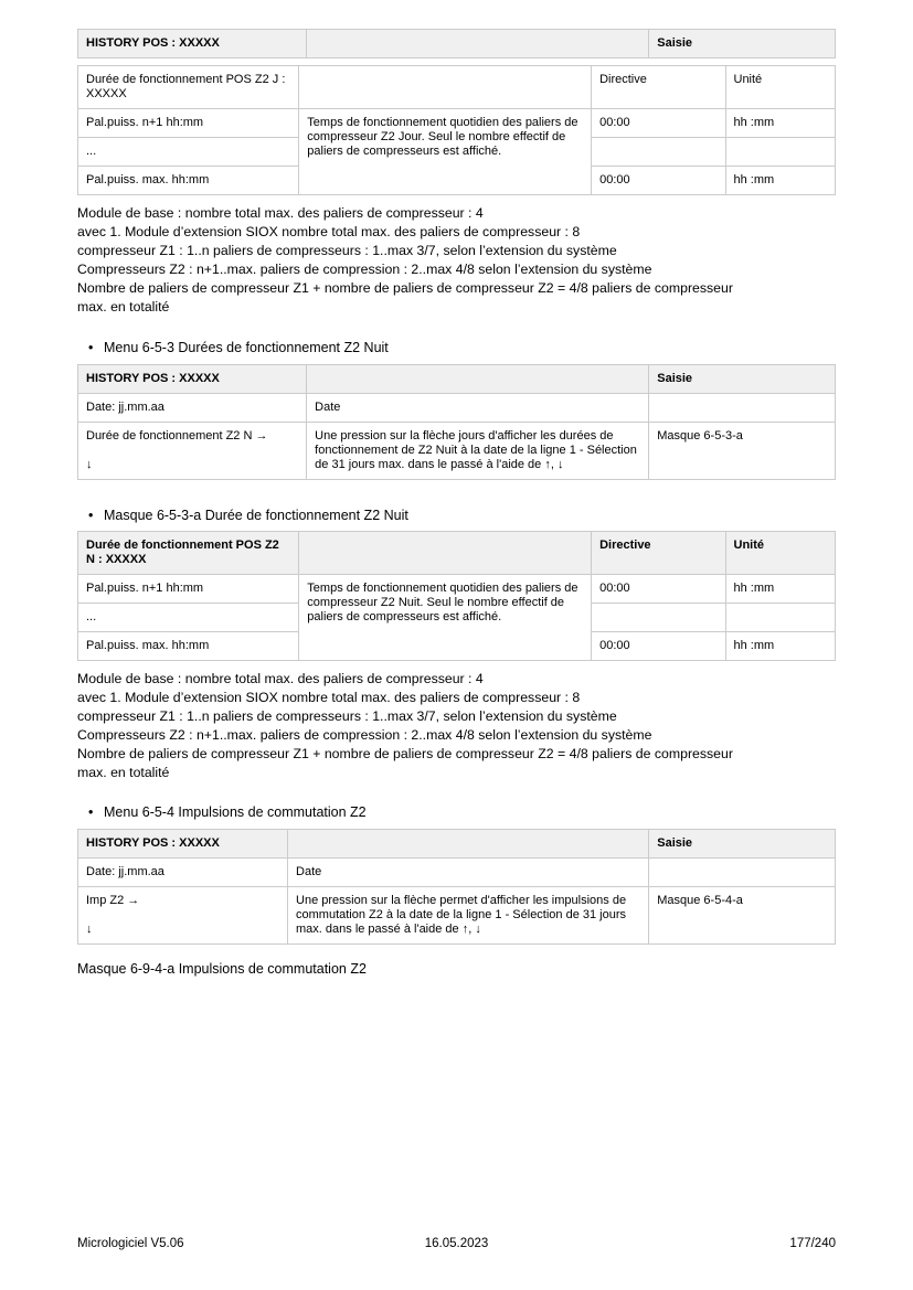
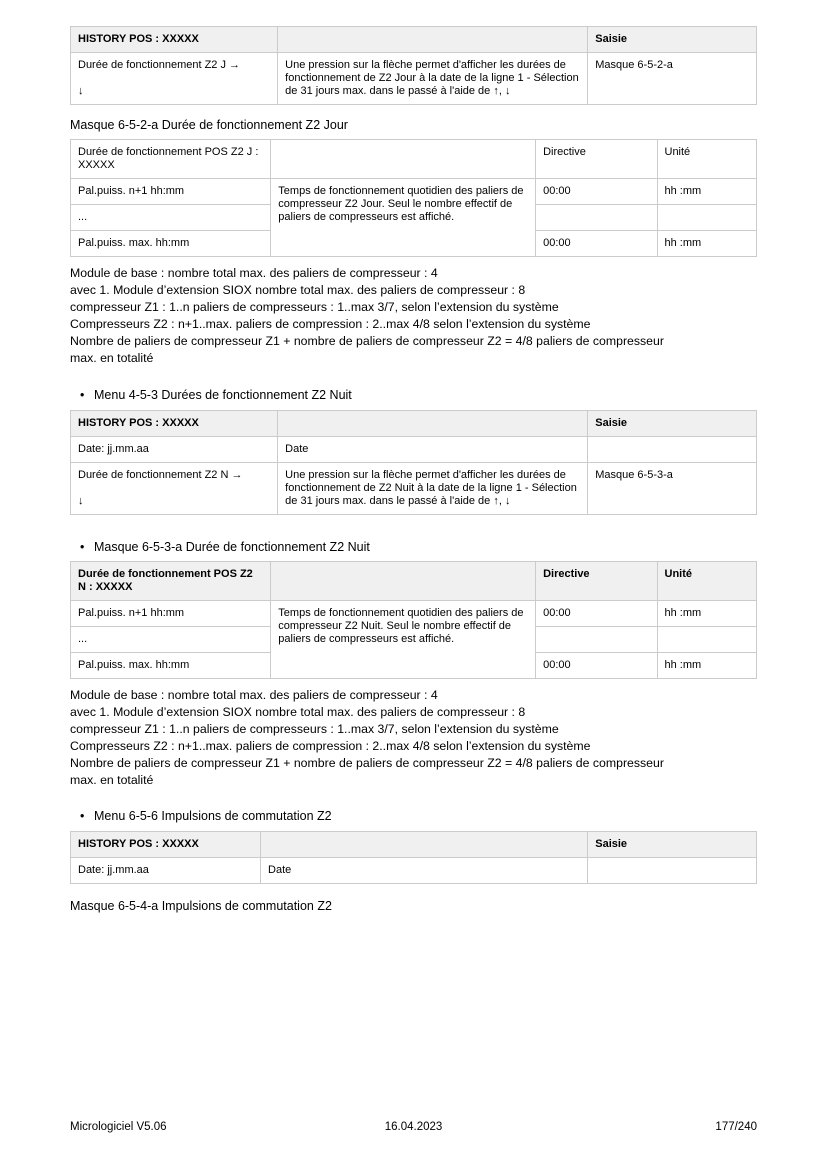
  HISTORY POS : XXXXX		Saisie
+ Durée de fonctionnement Z2 J → ↓	Une pression sur la flèche permet d'afficher les durées de fonctionnement de Z2 Jour à la date de la ligne 1 - Sélection de 31 jours max. dans le passé à l'aide de ↑, ↓	Masque 6-5-2-a
+ Masque 6-5-2-a Durée de fonctionnement Z2 Jour
  Durée de fonctionnement POS Z2 J : XXXXX		Directive	Unité
  Pal.puiss. n+1 hh:mm	Temps de fonctionnement quotidien des paliers de compresseur Z2 Jour. Seul le nombre effectif de paliers de compresseurs est affiché.	00:00	hh :mm
  ...
  Pal.puiss. max. hh:mm	00:00	hh :mm
  Module de base : nombre total max. des paliers de compresseur : 4
  avec 1. Module d’extension SIOX nombre total max. des paliers de compresseur : 8
  compresseur Z1 : 1..n paliers de compresseurs : 1..max 3/7, selon l’extension du système
  Compresseurs Z2 : n+1..max. paliers de compression : 2..max 4/8 selon l’extension du système
  Nombre de paliers de compresseur Z1 + nombre de paliers de compresseur Z2 = 4/8 paliers de compresseur
  max. en totalité
  •
- Menu 6-5-3 Durées de fonctionnement Z2 Nuit
+ Menu 4-5-3 Durées de fonctionnement Z2 Nuit
  HISTORY POS : XXXXX		Saisie
  Date: jj.mm.aa	Date
- Durée de fonctionnement Z2 N → ↓	Une pression sur la flèche jours d'afficher les durées de fonctionnement de Z2 Nuit à la date de la ligne 1 - Sélection de 31 jours max. dans le passé à l'aide de ↑, ↓	Masque 6-5-3-a
+ Durée de fonctionnement Z2 N → ↓	Une pression sur la flèche permet d'afficher les durées de fonctionnement de Z2 Nuit à la date de la ligne 1 - Sélection de 31 jours max. dans le passé à l'aide de ↑, ↓	Masque 6-5-3-a
  •
  Masque 6-5-3-a Durée de fonctionnement Z2 Nuit
  Durée de fonctionnement POS Z2 N : XXXXX		Directive	Unité
  Pal.puiss. n+1 hh:mm	Temps de fonctionnement quotidien des paliers de compresseur Z2 Nuit. Seul le nombre effectif de paliers de compresseurs est affiché.	00:00	hh :mm
  ...
  Pal.puiss. max. hh:mm	00:00	hh :mm
  Module de base : nombre total max. des paliers de compresseur : 4
  avec 1. Module d’extension SIOX nombre total max. des paliers de compresseur : 8
  compresseur Z1 : 1..n paliers de compresseurs : 1..max 3/7, selon l’extension du système
  Compresseurs Z2 : n+1..max. paliers de compression : 2..max 4/8 selon l’extension du système
  Nombre de paliers de compresseur Z1 + nombre de paliers de compresseur Z2 = 4/8 paliers de compresseur
  max. en totalité
  •
- Menu 6-5-4 Impulsions de commutation Z2
+ Menu 6-5-6 Impulsions de commutation Z2
  HISTORY POS : XXXXX		Saisie
  Date: jj.mm.aa	Date
- Imp Z2 → ↓	Une pression sur la flèche permet d'afficher les impulsions de commutation Z2 à la date de la ligne 1 - Sélection de 31 jours max. dans le passé à l'aide de ↑, ↓	Masque 6-5-4-a
- Masque 6-9-4-a Impulsions de commutation Z2
+ Masque 6-5-4-a Impulsions de commutation Z2
  Micrologiciel V5.06
- 16.05.2023
+ 16.04.2023
  177/240
